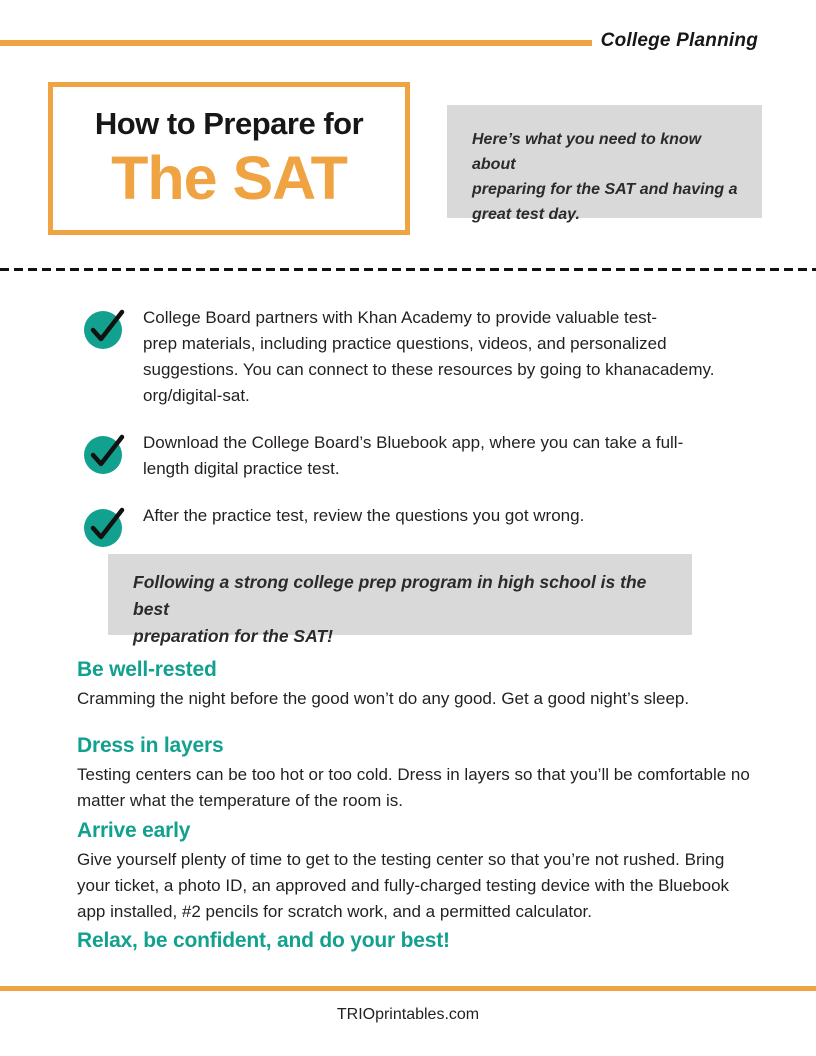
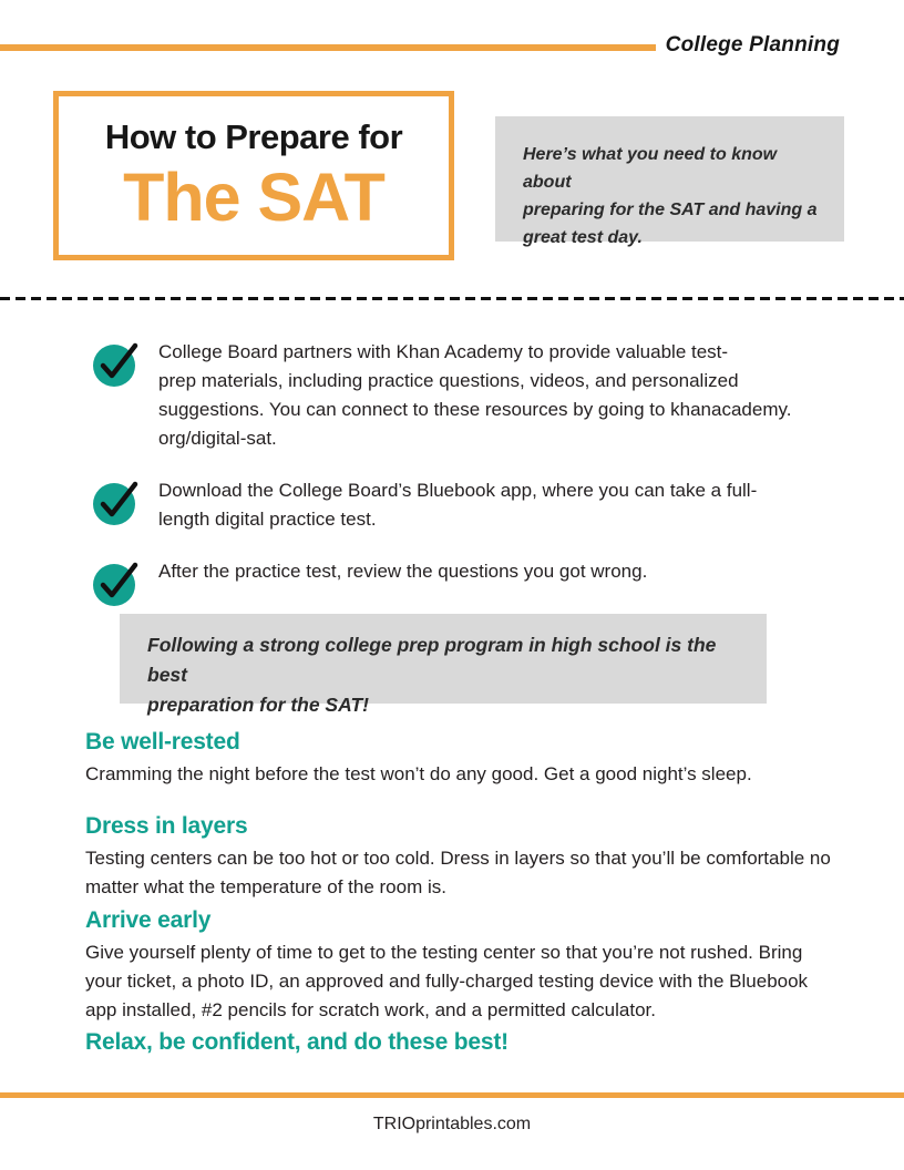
  College Planning
  How to Prepare for
  The SAT
  Here’s what you need to know about
  preparing for the SAT and having a
  great test day.
  College Board partners with Khan Academy to provide valuable test-
  prep materials, including practice questions, videos, and personalized
  suggestions. You can connect to these resources by going to khanacademy.
  org/digital-sat.
  Download the College Board’s Bluebook app, where you can take a full-
  length digital practice test.
  After the practice test, review the questions you got wrong.
  Following a strong college prep program in high school is the best
  preparation for the SAT!
  Be well-rested
- Cramming the night before the good won’t do any good. Get a good night’s sleep.
+ Cramming the night before the test won’t do any good. Get a good night’s sleep.
  Dress in layers
  Testing centers can be too hot or too cold. Dress in layers so that you’ll be comfortable no
  matter what the temperature of the room is.
  Arrive early
  Give yourself plenty of time to get to the testing center so that you’re not rushed. Bring
  your ticket, a photo ID, an approved and fully-charged testing device with the Bluebook
  app installed, #2 pencils for scratch work, and a permitted calculator.
- Relax, be confident, and do your best!
+ Relax, be confident, and do these best!
  TRIOprintables.com
